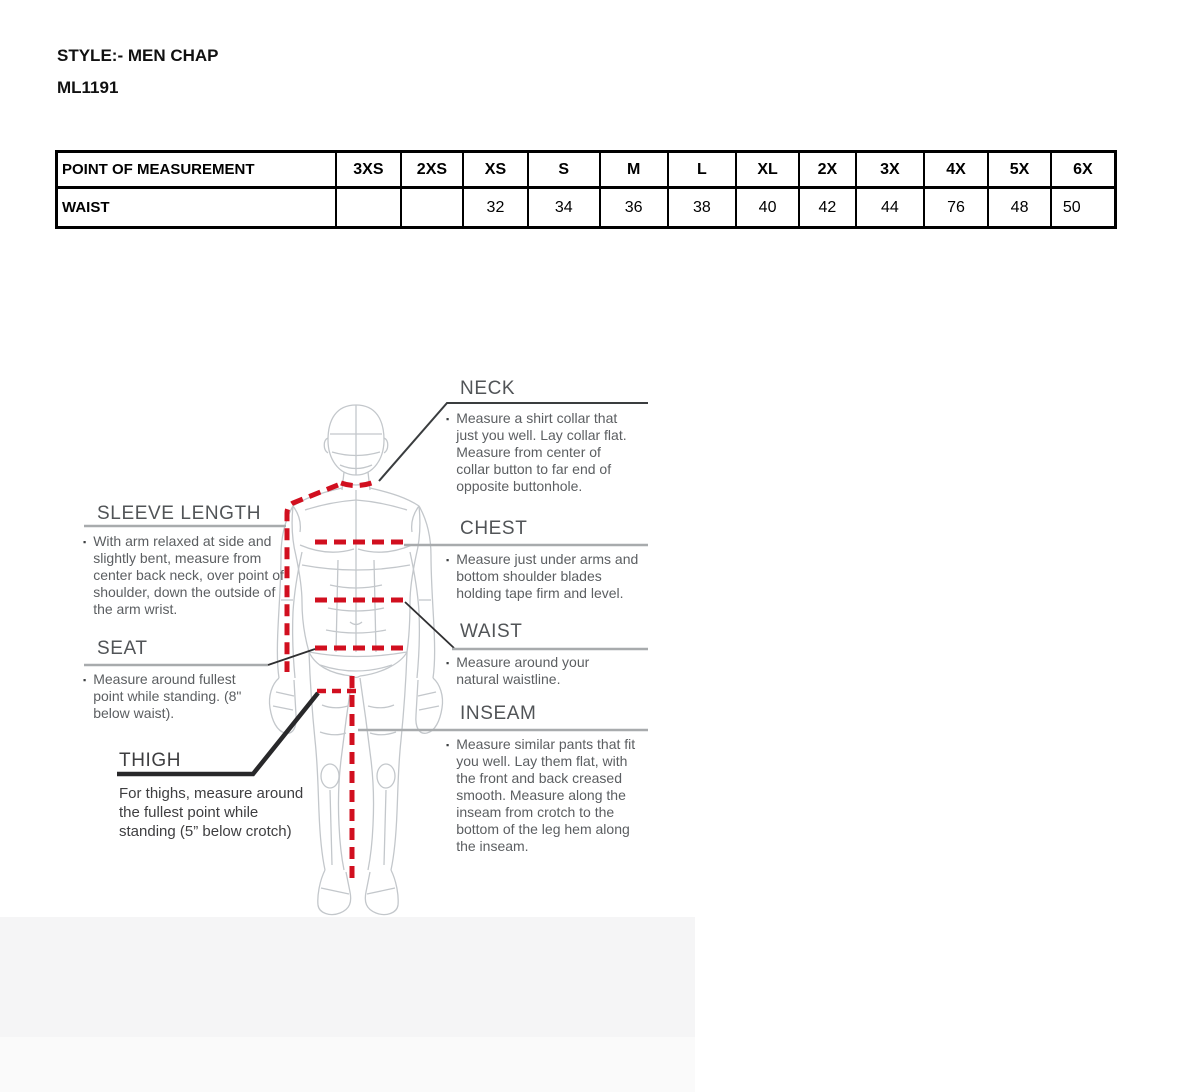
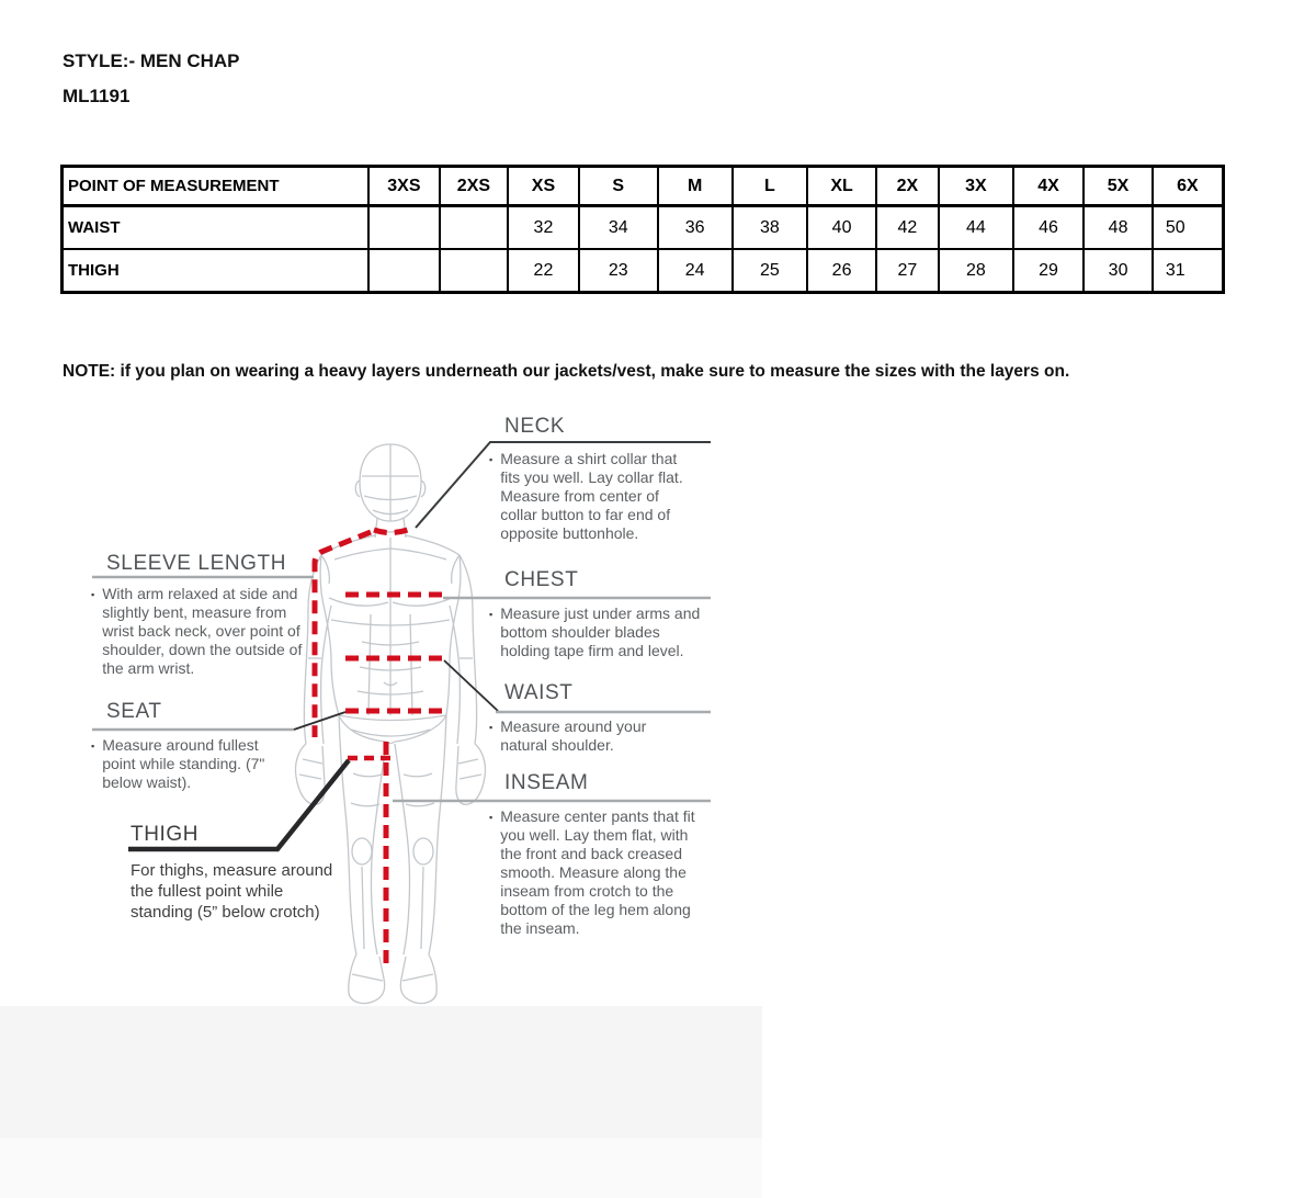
  STYLE:- MEN CHAP
  ML1191
  POINT OF MEASUREMENT	3XS	2XS	XS	S	M	L	XL	2X	3X	4X	5X	6X
- WAIST			32	34	36	38	40	42	44	76	48	50
+ WAIST			32	34	36	38	40	42	44	46	48	50
+ THIGH			22	23	24	25	26	27	28	29	30	31
+ NOTE: if you plan on wearing a heavy layers underneath our jackets/vest, make sure to measure the sizes with the layers on.
  NECK
  ▪
- Measure a shirt collar that just you well. Lay collar flat. Measure from center of collar button to far end of opposite buttonhole.
+ Measure a shirt collar that fits you well. Lay collar flat. Measure from center of collar button to far end of opposite buttonhole.
  CHEST
  ▪
  Measure just under arms and bottom shoulder blades holding tape firm and level.
  WAIST
  ▪
- Measure around your natural waistline.
+ Measure around your natural shoulder.
  INSEAM
  ▪
- Measure similar pants that fit you well. Lay them flat, with the front and back creased smooth. Measure along the inseam from crotch to the bottom of the leg hem along the inseam.
+ Measure center pants that fit you well. Lay them flat, with the front and back creased smooth. Measure along the inseam from crotch to the bottom of the leg hem along the inseam.
  SLEEVE LENGTH
  ▪
- With arm relaxed at side and slightly bent, measure from center back neck, over point of shoulder, down the outside of the arm wrist.
+ With arm relaxed at side and slightly bent, measure from wrist back neck, over point of shoulder, down the outside of the arm wrist.
  SEAT
  ▪
- Measure around fullest point while standing. (8" below waist).
+ Measure around fullest point while standing. (7" below waist).
  THIGH
  For thighs, measure around the fullest point while standing (5” below crotch)
